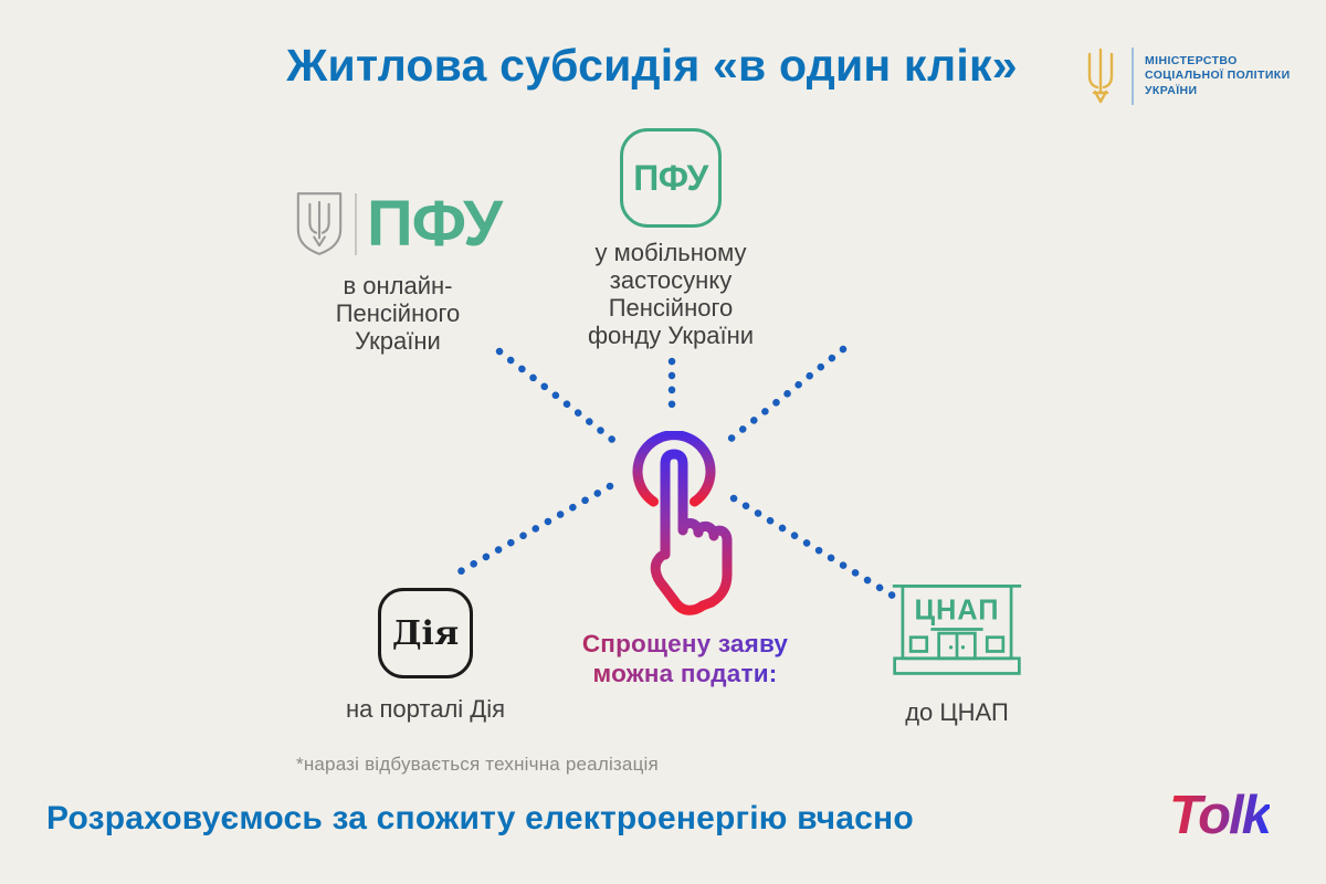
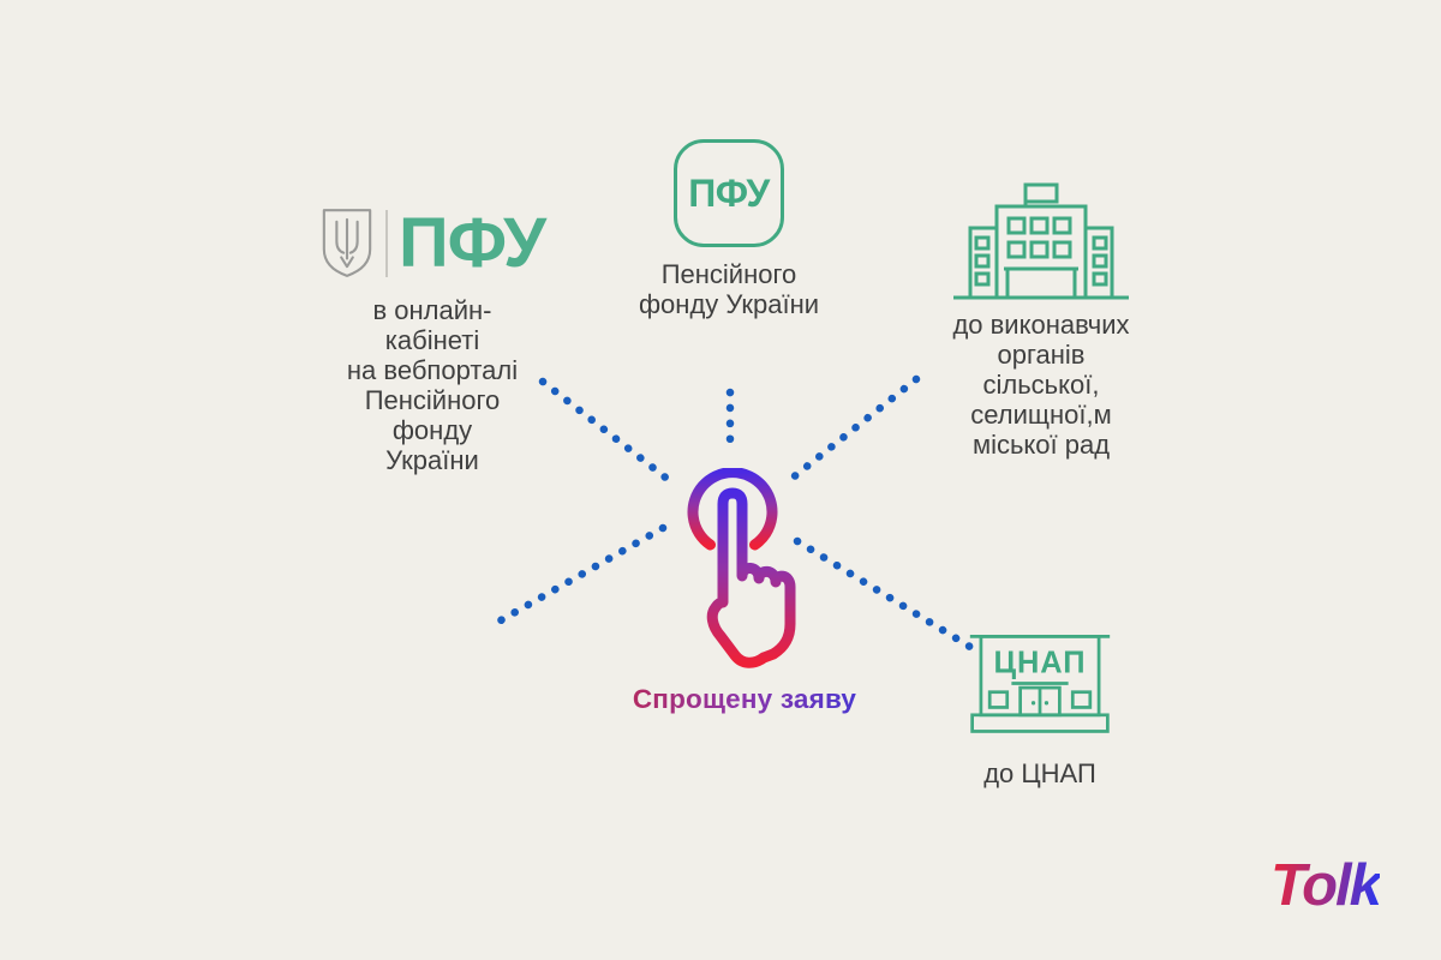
- Житлова субсидія «в один клік»
- МІНІСТЕРСТВО
- СОЦІАЛЬНОЇ ПОЛІТИКИ
- УКРАЇНИ
  ПФУ
  в онлайн-
+ кабінеті
+ на вебпорталі
  Пенсійного
+ фонду
  України
  ПФУ
- у мобільному
- застосунку
  Пенсійного
  фонду України
+ до виконавчих
+ органів
+ сільської,
+ селищної,м
+ міської рад
  Спрощену заяву
- можна подати:
- Дія
- на порталі Дія
  ЦНАП
  до ЦНАП
- *наразі відбувається технічна реалізація
- Розраховуємось за спожиту електроенергію вчасно
  Tolk
